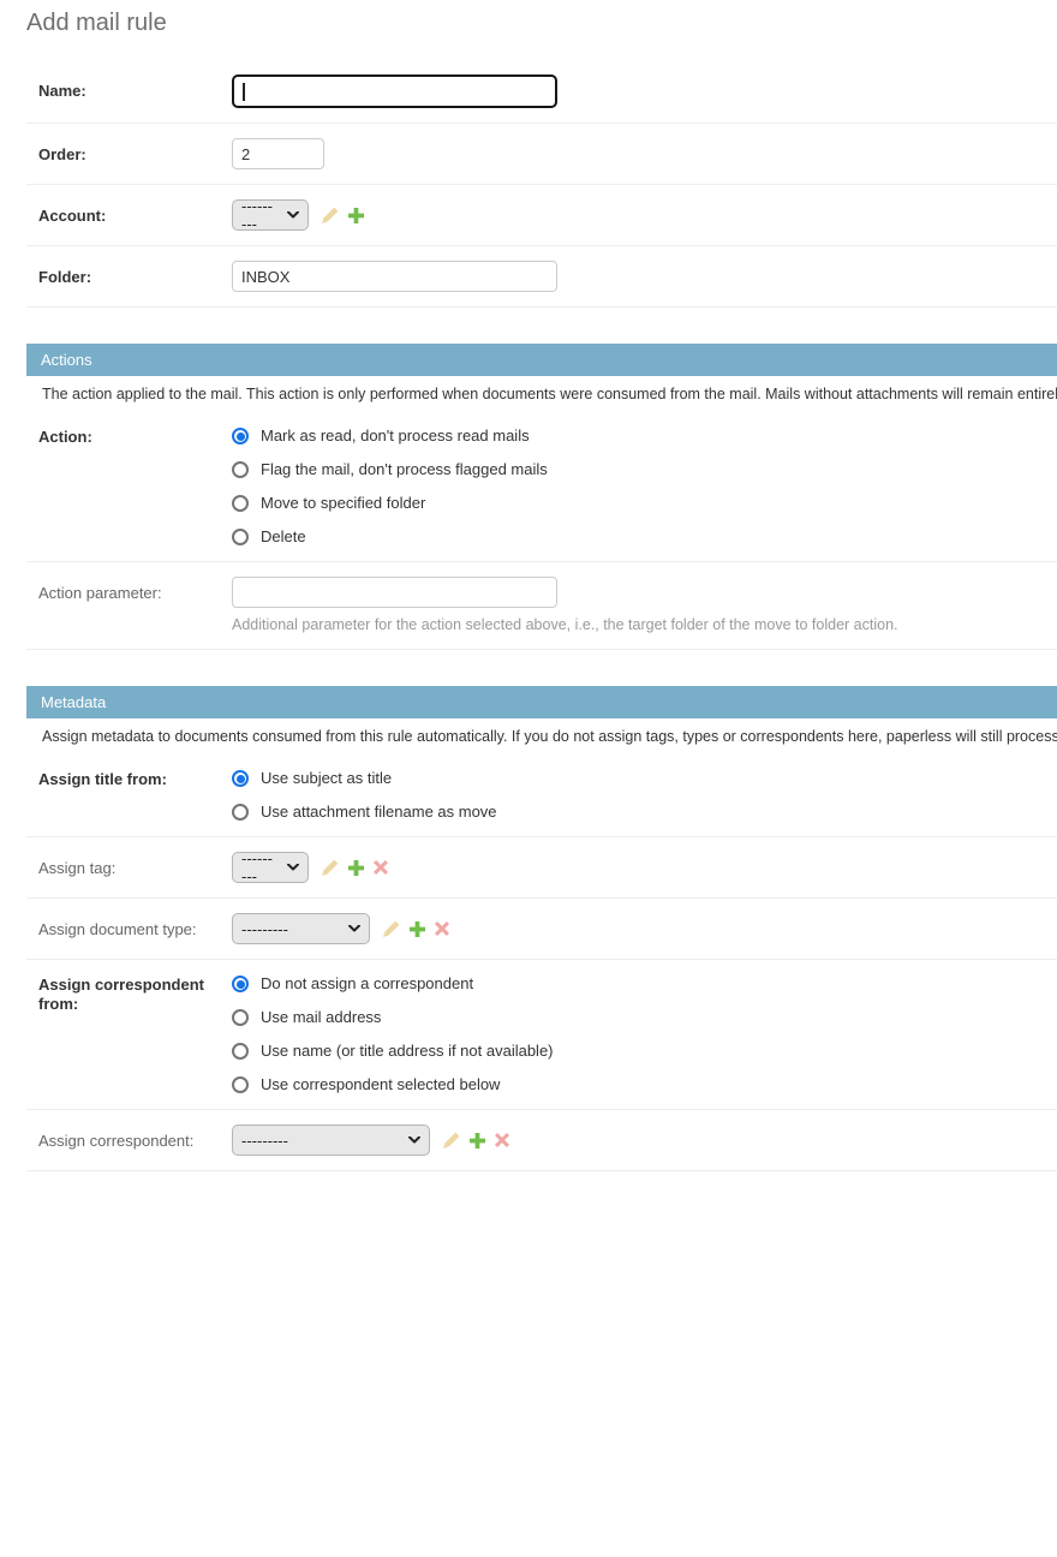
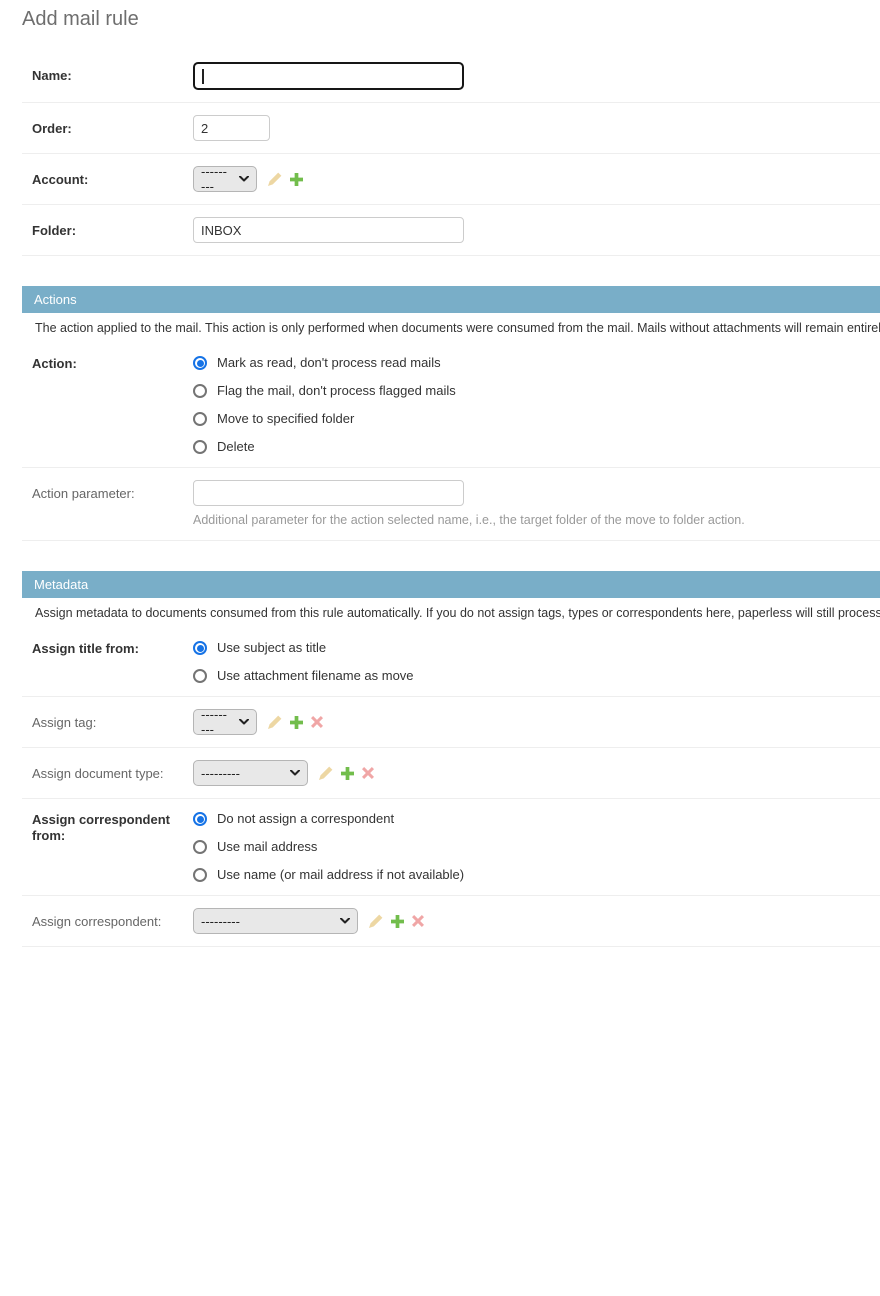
  Add mail rule
  Name:
  Order:
  2
  Account:
  ---------
  Folder:
  INBOX
  Actions
  The action applied to the mail. This action is only performed when documents were consumed from the mail. Mails without attachments will remain entire
  Action:
  Mark as read, don't process read mails
  Flag the mail, don't process flagged mails
  Move to specified folder
  Delete
  Action parameter:
- Additional parameter for the action selected above, i.e., the target folder of the move to folder action.
+ Additional parameter for the action selected name, i.e., the target folder of the move to folder action.
  Metadata
  Assign metadata to documents consumed from this rule automatically. If you do not assign tags, types or correspondents here, paperless will still process
  Assign title from:
  Use subject as title
  Use attachment filename as move
  Assign tag:
  ---------
  Assign document type:
  ---------
  Assign correspondent from:
  Do not assign a correspondent
  Use mail address
- Use name (or title address if not available)
+ Use name (or mail address if not available)
- Use correspondent selected below
  Assign correspondent:
  ---------
